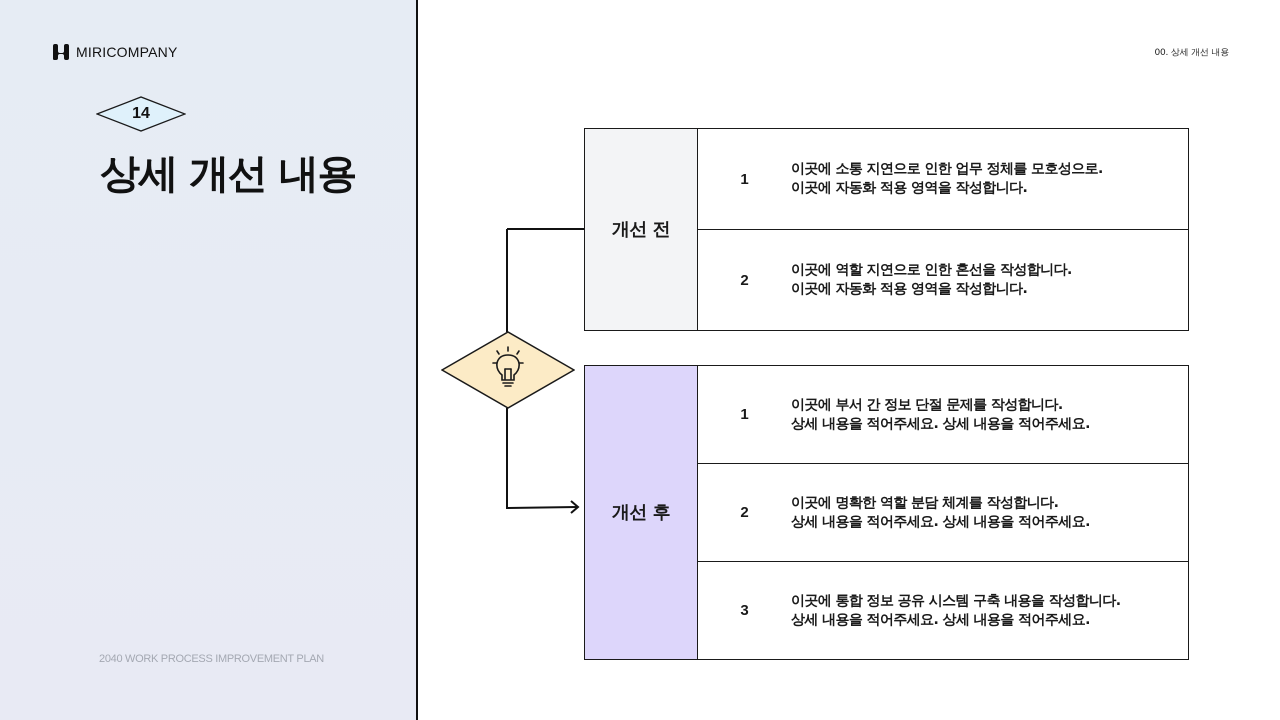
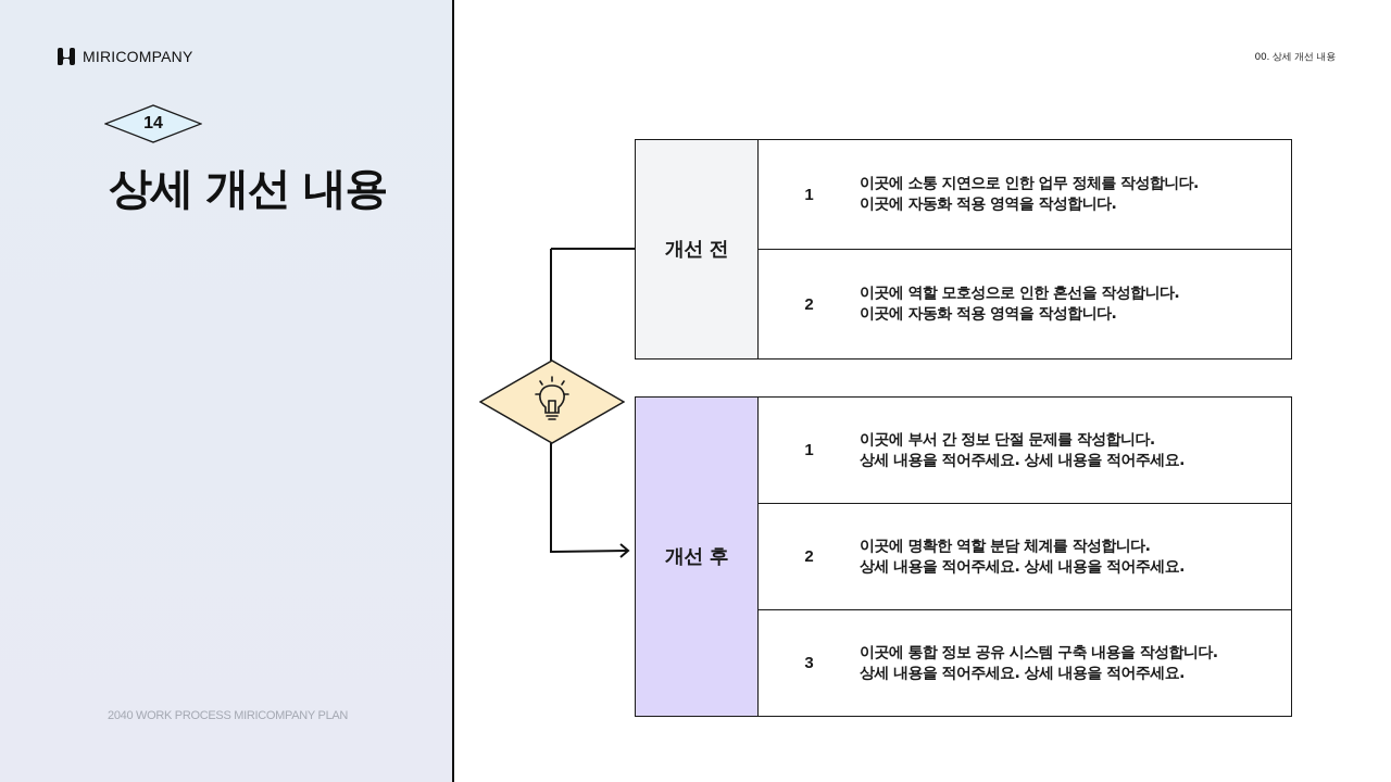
  MIRICOMPANY
  14
  상세 개선 내용
- 2040 WORK PROCESS IMPROVEMENT PLAN
+ 2040 WORK PROCESS MIRICOMPANY PLAN
  00. 상세 개선 내용
  개선 전
  1
- 이곳에 소통 지연으로 인한 업무 정체를 모호성으로.
+ 이곳에 소통 지연으로 인한 업무 정체를 작성합니다.
  이곳에 자동화 적용 영역을 작성합니다.
  2
- 이곳에 역할 지연으로 인한 혼선을 작성합니다.
+ 이곳에 역할 모호성으로 인한 혼선을 작성합니다.
  이곳에 자동화 적용 영역을 작성합니다.
  개선 후
  1
  이곳에 부서 간 정보 단절 문제를 작성합니다.
  상세 내용을 적어주세요. 상세 내용을 적어주세요.
  2
  이곳에 명확한 역할 분담 체계를 작성합니다.
  상세 내용을 적어주세요. 상세 내용을 적어주세요.
  3
  이곳에 통합 정보 공유 시스템 구축 내용을 작성합니다.
  상세 내용을 적어주세요. 상세 내용을 적어주세요.
